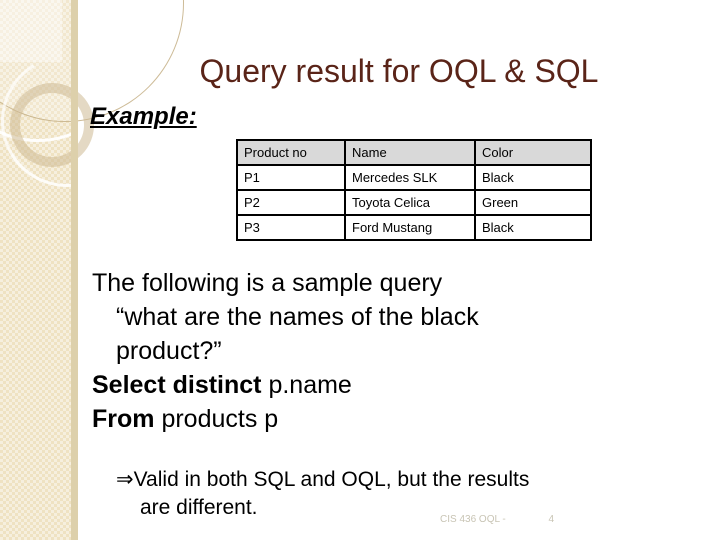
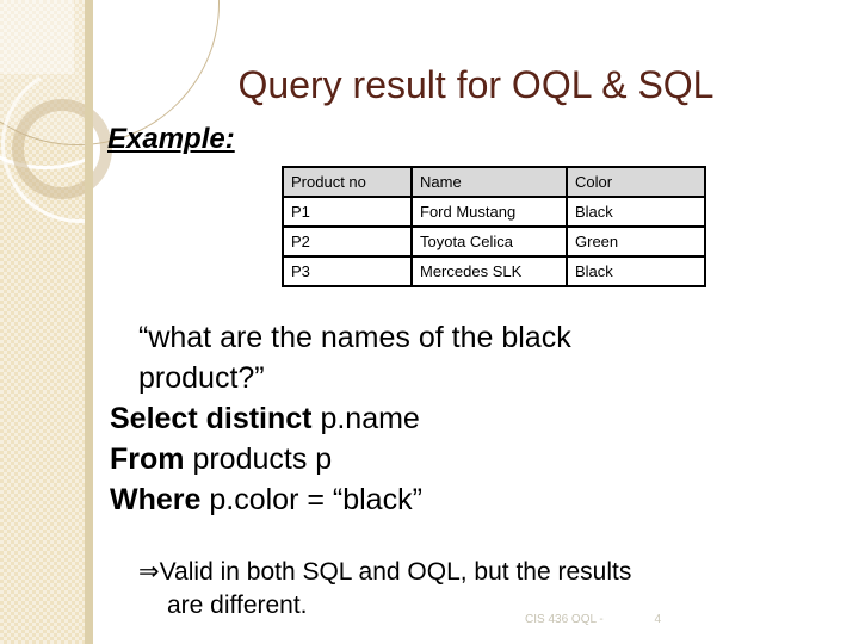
  Query result for OQL & SQL
  Example:
  Product no	Name	Color
- P1	Mercedes SLK	Black
+ P1	Ford Mustang	Black
  P2	Toyota Celica	Green
- P3	Ford Mustang	Black
+ P3	Mercedes SLK	Black
- The following is a sample query
  “what are the names of the black
  product?”
  Select distinct p.name
  From products p
+ Where p.color = “black”
  ⇒Valid in both SQL and OQL, but the results
  are different.
  CIS 436 OQL -
  4
